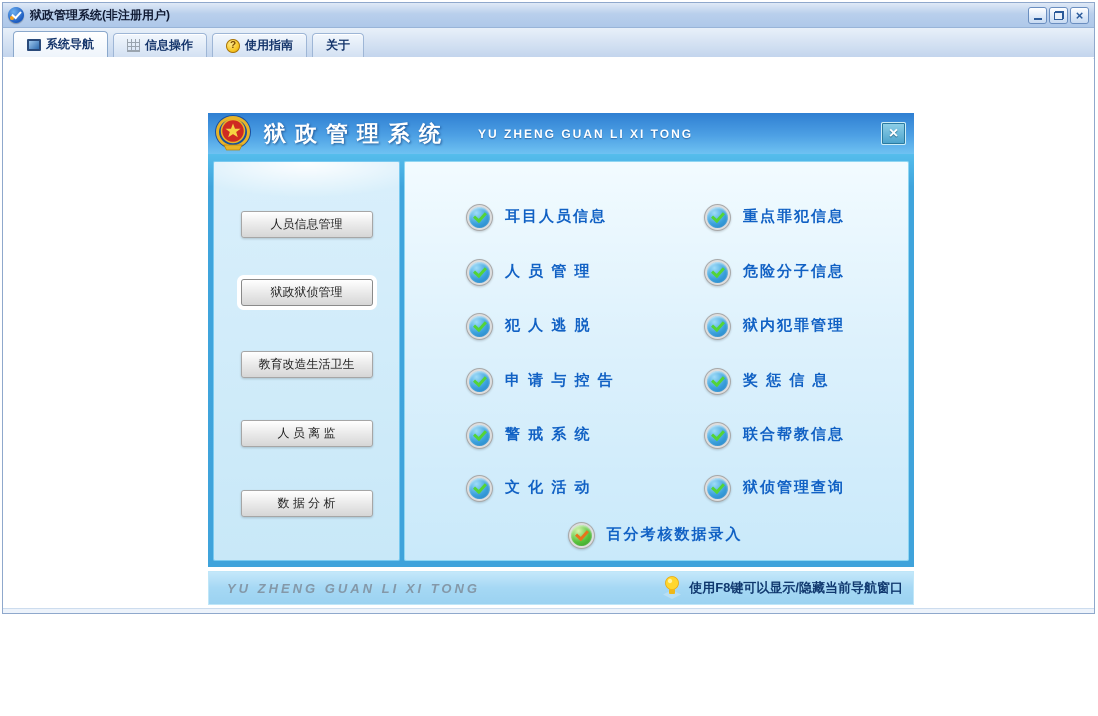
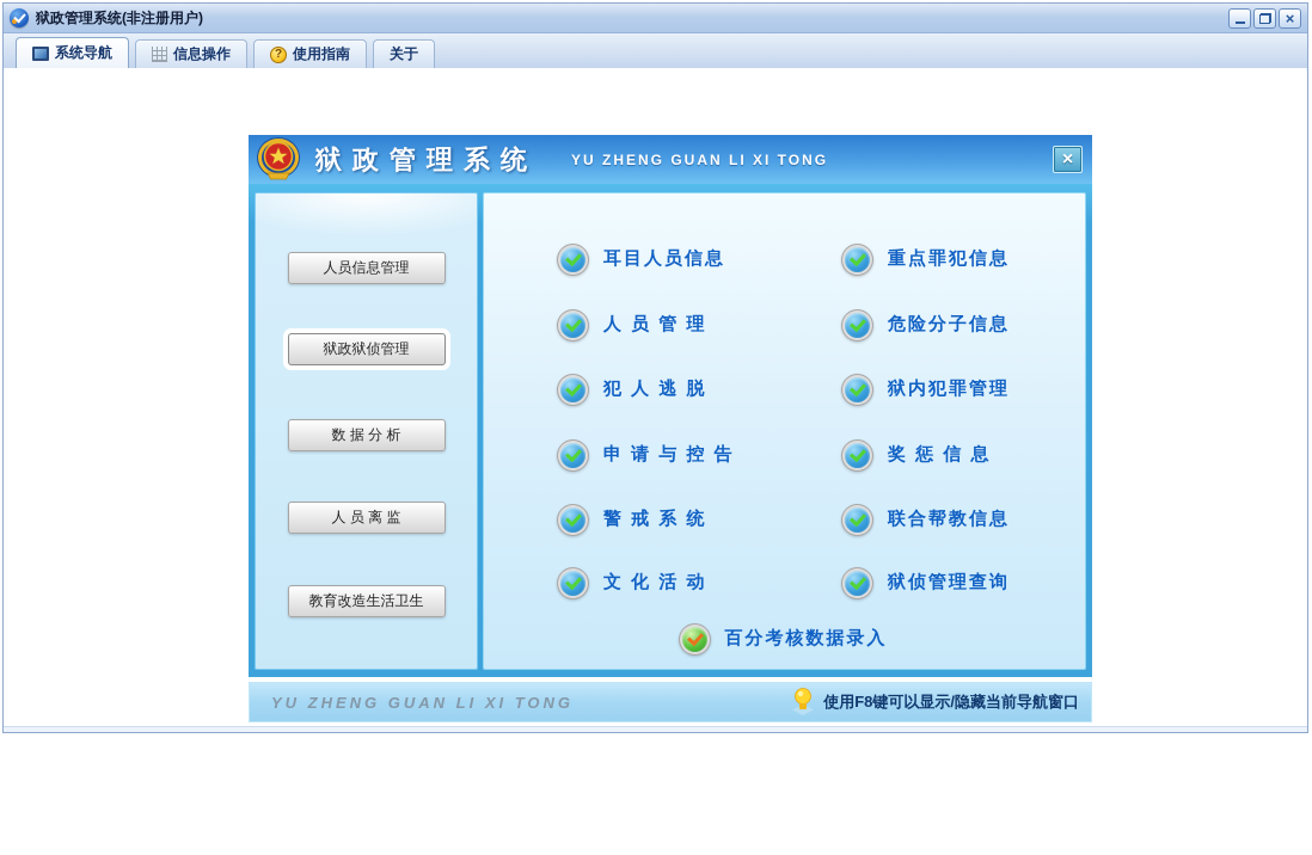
  狱政管理系统(非注册用户)
  ×
  系统导航
  信息操作
  ?
  使用指南
  关于
  狱政管理系统
  YU ZHENG GUAN LI XI TONG
  ×
  人员信息管理
  狱政狱侦管理
- 教育改造生活卫生
+ 数 据 分 析
  人 员 离 监
- 数 据 分 析
+ 教育改造生活卫生
  耳目人员信息
  重点罪犯信息
  人 员 管 理
  危险分子信息
  犯 人 逃 脱
  狱内犯罪管理
  申 请 与 控 告
  奖 惩 信 息
  警 戒 系 统
  联合帮教信息
  文 化 活 动
  狱侦管理查询
  百分考核数据录入
  YU ZHENG GUAN LI XI TONG
  使用F8键可以显示/隐藏当前导航窗口
